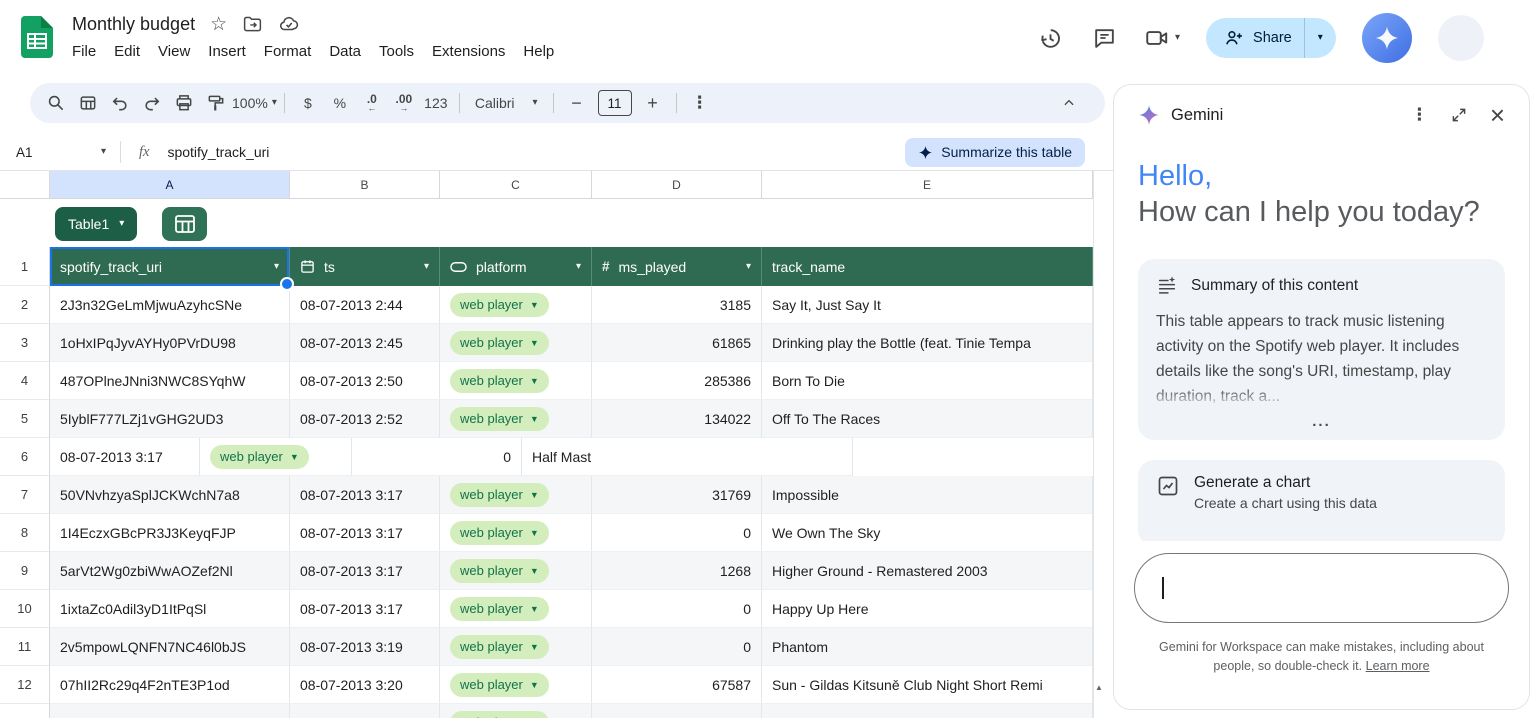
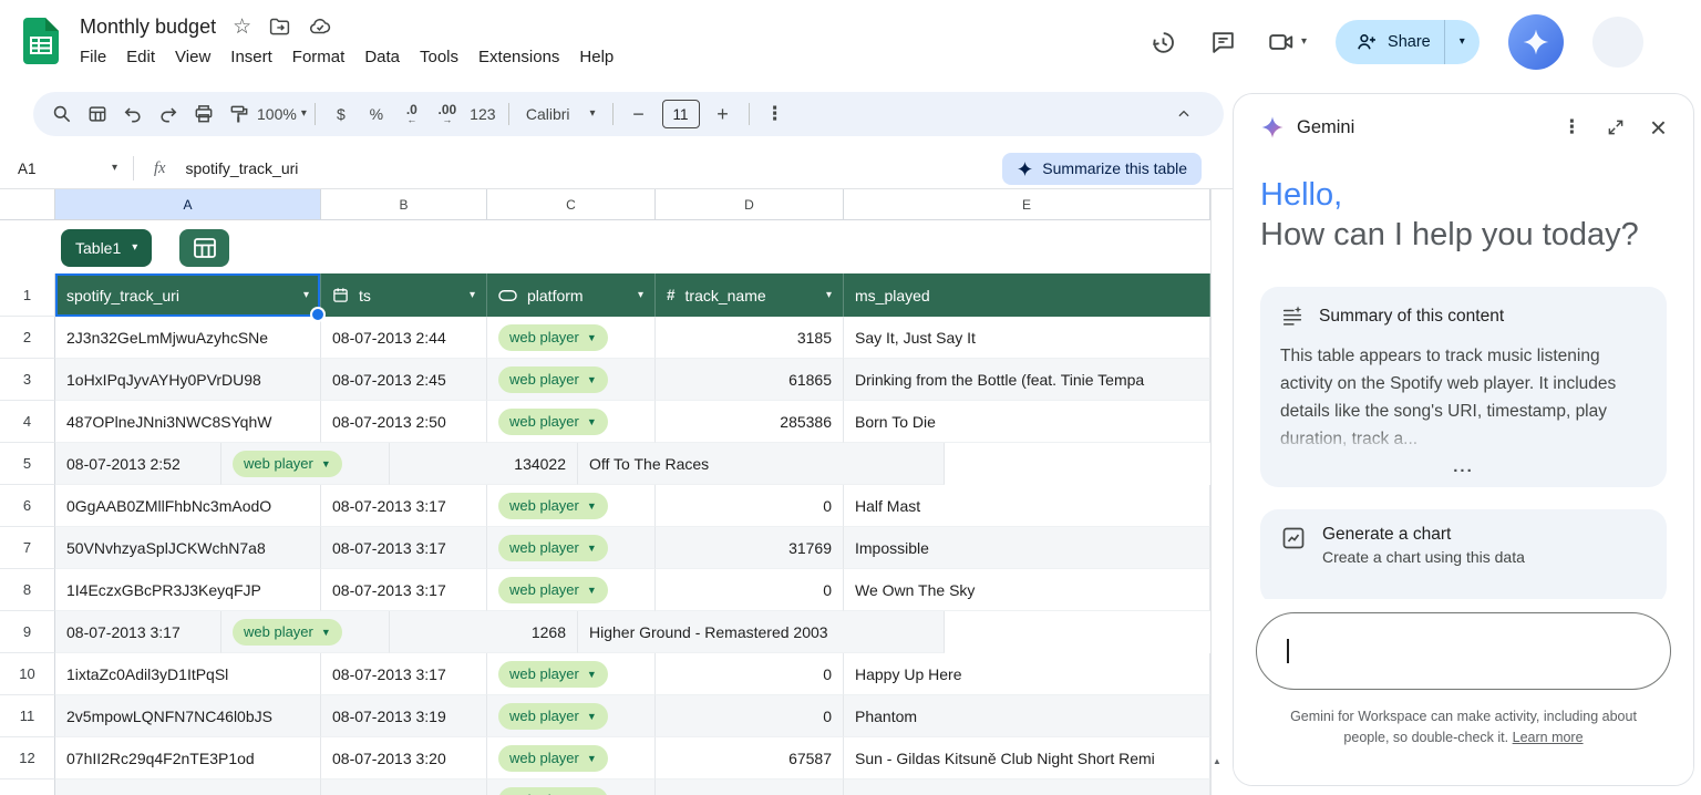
  Monthly budget
  ☆
  File
  Edit
  View
  Insert
  Format
  Data
  Tools
  Extensions
  Help
  ▾
  Share
  ▾
  100%
  ▾
  $
  %
  .0
  ←
  .00
  →
  123
  Calibri
  ▾
  −
  11
  +
  ⋮
  A1
  ▾
  fx
  spotify_track_uri
  Summarize this table
  A
  B
  C
  D
  E
  Table1
  ▾
  1
  spotify_track_uri
  ▾
  ts
  ▾
  platform
  ▾
  #
- ms_played
+ track_name
  ▾
- track_name
+ ms_played
  2
  2J3n32GeLmMjwuAzyhcSNe
  08-07-2013 2:44
  web player
  ▼
  3185
  Say It, Just Say It
  3
  1oHxIPqJyvAYHy0PVrDU98
  08-07-2013 2:45
  web player
  ▼
  61865
- Drinking play the Bottle (feat. Tinie Tempa
+ Drinking from the Bottle (feat. Tinie Tempa
  4
  487OPlneJNni3NWC8SYqhW
  08-07-2013 2:50
  web player
  ▼
  285386
  Born To Die
  5
- 5IyblF777LZj1vGHG2UD3
  08-07-2013 2:52
  web player
  ▼
  134022
  Off To The Races
  6
+ 0GgAAB0ZMllFhbNc3mAodO
  08-07-2013 3:17
  web player
  ▼
  0
  Half Mast
  7
  50VNvhzyaSplJCKWchN7a8
  08-07-2013 3:17
  web player
  ▼
  31769
  Impossible
  8
  1I4EczxGBcPR3J3KeyqFJP
  08-07-2013 3:17
  web player
  ▼
  0
  We Own The Sky
  9
- 5arVt2Wg0zbiWwAOZef2Nl
  08-07-2013 3:17
  web player
  ▼
  1268
  Higher Ground - Remastered 2003
  10
  1ixtaZc0Adil3yD1ItPqSl
  08-07-2013 3:17
  web player
  ▼
  0
  Happy Up Here
  11
  2v5mpowLQNFN7NC46l0bJS
  08-07-2013 3:19
  web player
  ▼
  0
  Phantom
  12
  07hII2Rc29q4F2nTE3P1od
  08-07-2013 3:20
  web player
  ▼
  67587
  Sun - Gildas Kitsuně Club Night Short Remi
  ▲
  Gemini
  ⋮
  ×
  Hello,
  How can I help you today?
  Summary of this content
  This table appears to track music listening activity on the Spotify web player. It includes details like the song's URI, timestamp, play duration, track a...
  ...
  Generate a chart
  Create a chart using this data
- Gemini for Workspace can make mistakes, including about people, so double-check it. Learn more
+ Gemini for Workspace can make activity, including about people, so double-check it. Learn more
